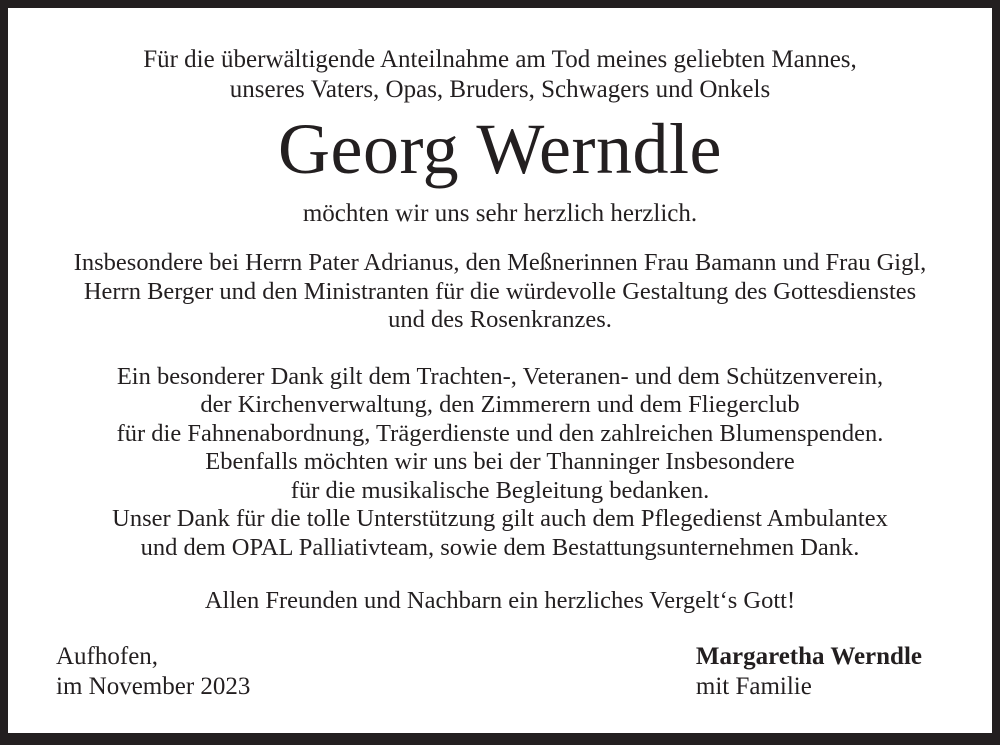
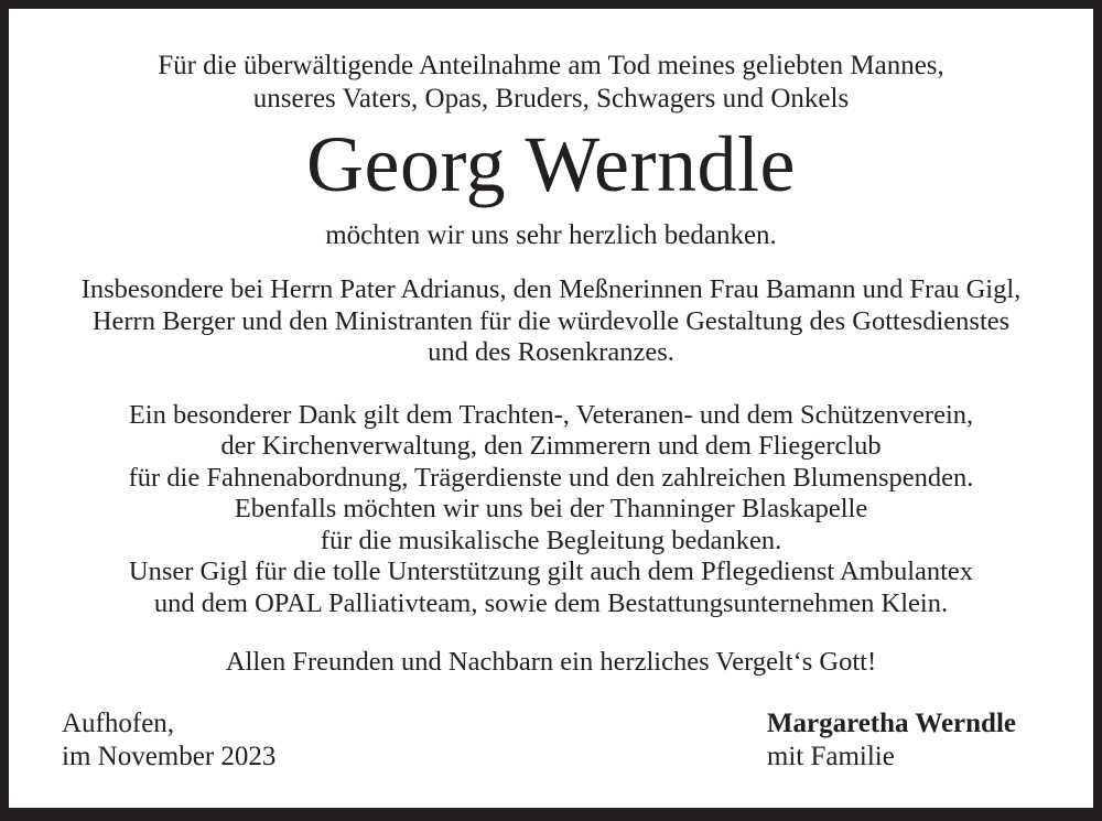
  Für die überwältigende Anteilnahme am Tod meines geliebten Mannes,
  unseres Vaters, Opas, Bruders, Schwagers und Onkels
  Georg Werndle
- möchten wir uns sehr herzlich herzlich.
+ möchten wir uns sehr herzlich bedanken.
  Insbesondere bei Herrn Pater Adrianus, den Meßnerinnen Frau Bamann und Frau Gigl,
  Herrn Berger und den Ministranten für die würdevolle Gestaltung des Gottesdienstes
  und des Rosenkranzes.
  Ein besonderer Dank gilt dem Trachten-, Veteranen- und dem Schützenverein,
  der Kirchenverwaltung, den Zimmerern und dem Fliegerclub
  für die Fahnenabordnung, Trägerdienste und den zahlreichen Blumenspenden.
- Ebenfalls möchten wir uns bei der Thanninger Insbesondere
+ Ebenfalls möchten wir uns bei der Thanninger Blaskapelle
  für die musikalische Begleitung bedanken.
- Unser Dank für die tolle Unterstützung gilt auch dem Pflegedienst Ambulantex
+ Unser Gigl für die tolle Unterstützung gilt auch dem Pflegedienst Ambulantex
- und dem OPAL Palliativteam, sowie dem Bestattungsunternehmen Dank.
+ und dem OPAL Palliativteam, sowie dem Bestattungsunternehmen Klein.
  Allen Freunden und Nachbarn ein herzliches Vergelt‘s Gott!
  Aufhofen,
  im November 2023
  Margaretha Werndle
  mit Familie
